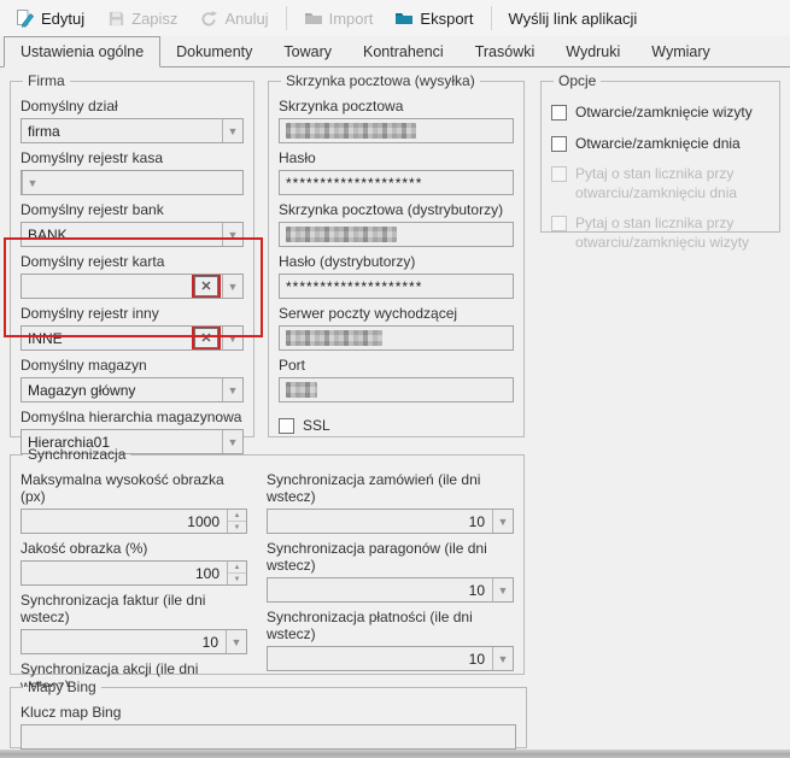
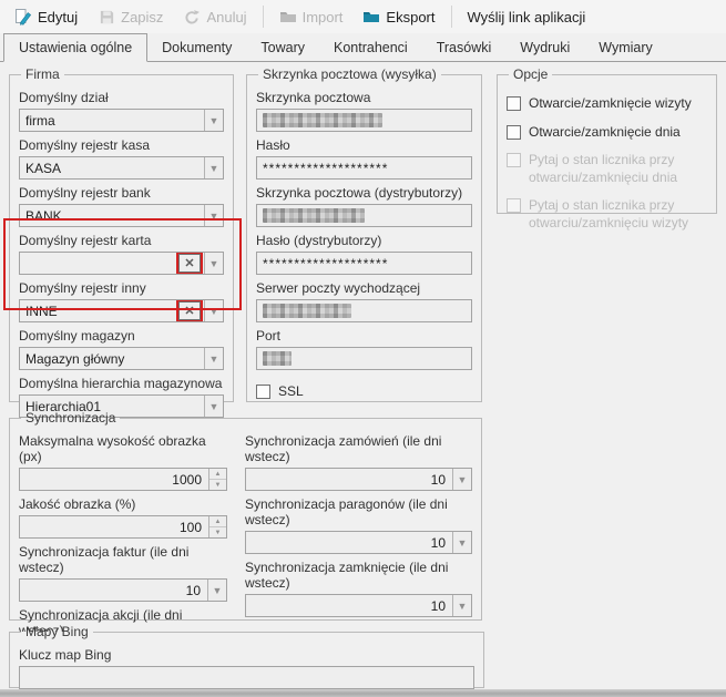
  Edytuj
  Zapisz
  Anuluj
  Import
  Eksport
  Wyślij link aplikacji
  Ustawienia ogólne
  Dokumenty
  Towary
  Kontrahenci
  Trasówki
  Wydruki
  Wymiary
  Firma
  Domyślny dział
  firma
  ▼
  Domyślny rejestr kasa
+ KASA
  ▼
  Domyślny rejestr bank
  BANK
  ▼
  Domyślny rejestr karta
  ✕
  ▼
  Domyślny rejestr inny
  INNE
  ✕
  ▼
  Domyślny magazyn
  Magazyn główny
  ▼
  Domyślna hierarchia magazynowa
  Hierarchia01
  ▼
  Skrzynka pocztowa (wysyłka)
  Skrzynka pocztowa
  Hasło
  ********************
  Skrzynka pocztowa (dystrybutorzy)
  Hasło (dystrybutorzy)
  ********************
  Serwer poczty wychodzącej
  Port
  SSL
  Opcje
  Otwarcie/zamknięcie wizyty
  Otwarcie/zamknięcie dnia
  Pytaj o stan licznika przy otwarciu/zamknięciu dnia
  Pytaj o stan licznika przy otwarciu/zamknięciu wizyty
  Synchronizacja
  Maksymalna wysokość obrazka (px)
  1000
  Jakość obrazka (%)
  100
  Synchronizacja faktur (ile dni wstecz)
  10
  ▼
  Synchronizacja akcji (ile dni
  Synchronizacja zamówień (ile dni wstecz)
  10
  ▼
  Synchronizacja paragonów (ile dni wstecz)
  10
  ▼
- Synchronizacja płatności (ile dni wstecz)
+ Synchronizacja zamknięcie (ile dni wstecz)
  10
  ▼
  Mapy Bing
  Klucz map Bing
